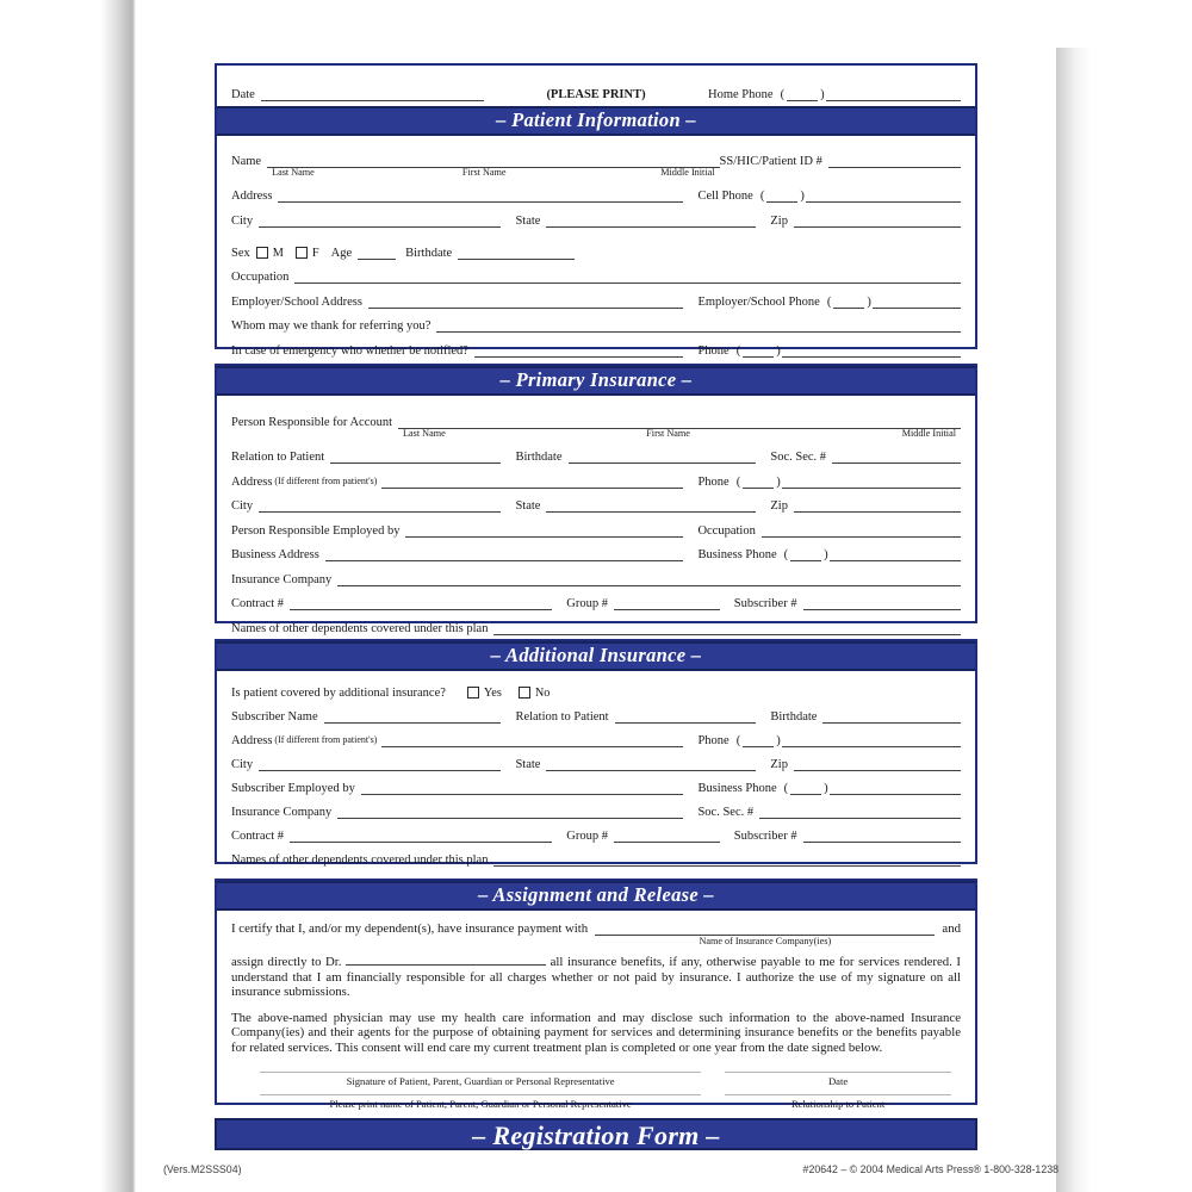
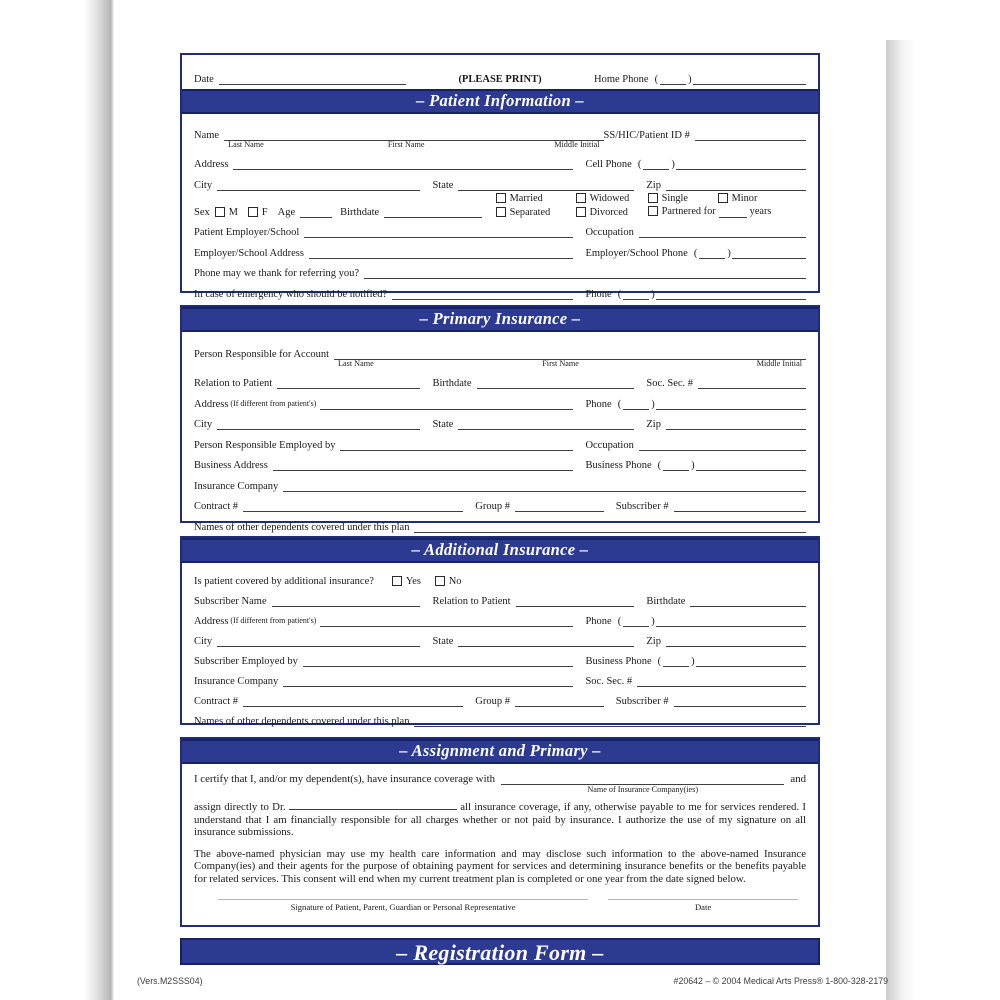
  Date
  (PLEASE PRINT)
  Home Phone
  (
  )
  – Patient Information –
  Name
  Last Name
  First Name
  Middle Initial
  SS/HIC/Patient ID #
  Address
  Cell Phone
  (
  )
  City
  State
  Zip
  Sex
  M
  F
  Age
  Birthdate
+ Married
+ Widowed
+ Single
+ Minor
+ Separated
+ Divorced
+ Partnered for
+ years
+ Patient Employer/School
  Occupation
  Employer/School Address
  Employer/School Phone
  (
  )
- Whom may we thank for referring you?
+ Phone may we thank for referring you?
- In case of emergency who whether be notified?
+ In case of emergency who should be notified?
  Phone
  (
  )
  – Primary Insurance –
  Person Responsible for Account
  Last Name
  First Name
  Middle Initial
  Relation to Patient
  Birthdate
  Soc. Sec. #
  Address
  (If different from patient's)
  Phone
  (
  )
  City
  State
  Zip
  Person Responsible Employed by
  Occupation
  Business Address
  Business Phone
  (
  )
  Insurance Company
  Contract #
  Group #
  Subscriber #
  Names of other dependents covered under this plan
  – Additional Insurance –
  Is patient covered by additional insurance?
  Yes
  No
  Subscriber Name
  Relation to Patient
  Birthdate
  Address
  (If different from patient's)
  Phone
  (
  )
  City
  State
  Zip
  Subscriber Employed by
  Business Phone
  (
  )
  Insurance Company
  Soc. Sec. #
  Contract #
  Group #
  Subscriber #
  Names of other dependents covered under this plan
- – Assignment and Release –
+ – Assignment and Primary –
- I certify that I, and/or my dependent(s), have insurance payment with
+ I certify that I, and/or my dependent(s), have insurance coverage with
  Name of Insurance Company(ies)
  and
- assign directly to Dr. all insurance benefits, if any, otherwise payable to me for services rendered. I understand that I am financially responsible for all charges whether or not paid by insurance. I authorize the use of my signature on all insurance submissions.
+ assign directly to Dr. all insurance coverage, if any, otherwise payable to me for services rendered. I understand that I am financially responsible for all charges whether or not paid by insurance. I authorize the use of my signature on all insurance submissions.
- The above-named physician may use my health care information and may disclose such information to the above-named Insurance Company(ies) and their agents for the purpose of obtaining payment for services and determining insurance benefits or the benefits payable for related services. This consent will end care my current treatment plan is completed or one year from the date signed below.
+ The above-named physician may use my health care information and may disclose such information to the above-named Insurance Company(ies) and their agents for the purpose of obtaining payment for services and determining insurance benefits or the benefits payable for related services. This consent will end when my current treatment plan is completed or one year from the date signed below.
  Signature of Patient, Parent, Guardian or Personal Representative
  Date
- Please print name of Patient, Parent, Guardian or Personal Representative
- Relationship to Patient
  – Registration Form –
  (Vers.M2SSS04)
- #20642 – © 2004 Medical Arts Press® 1-800-328-1238
+ #20642 – © 2004 Medical Arts Press® 1-800-328-2179
